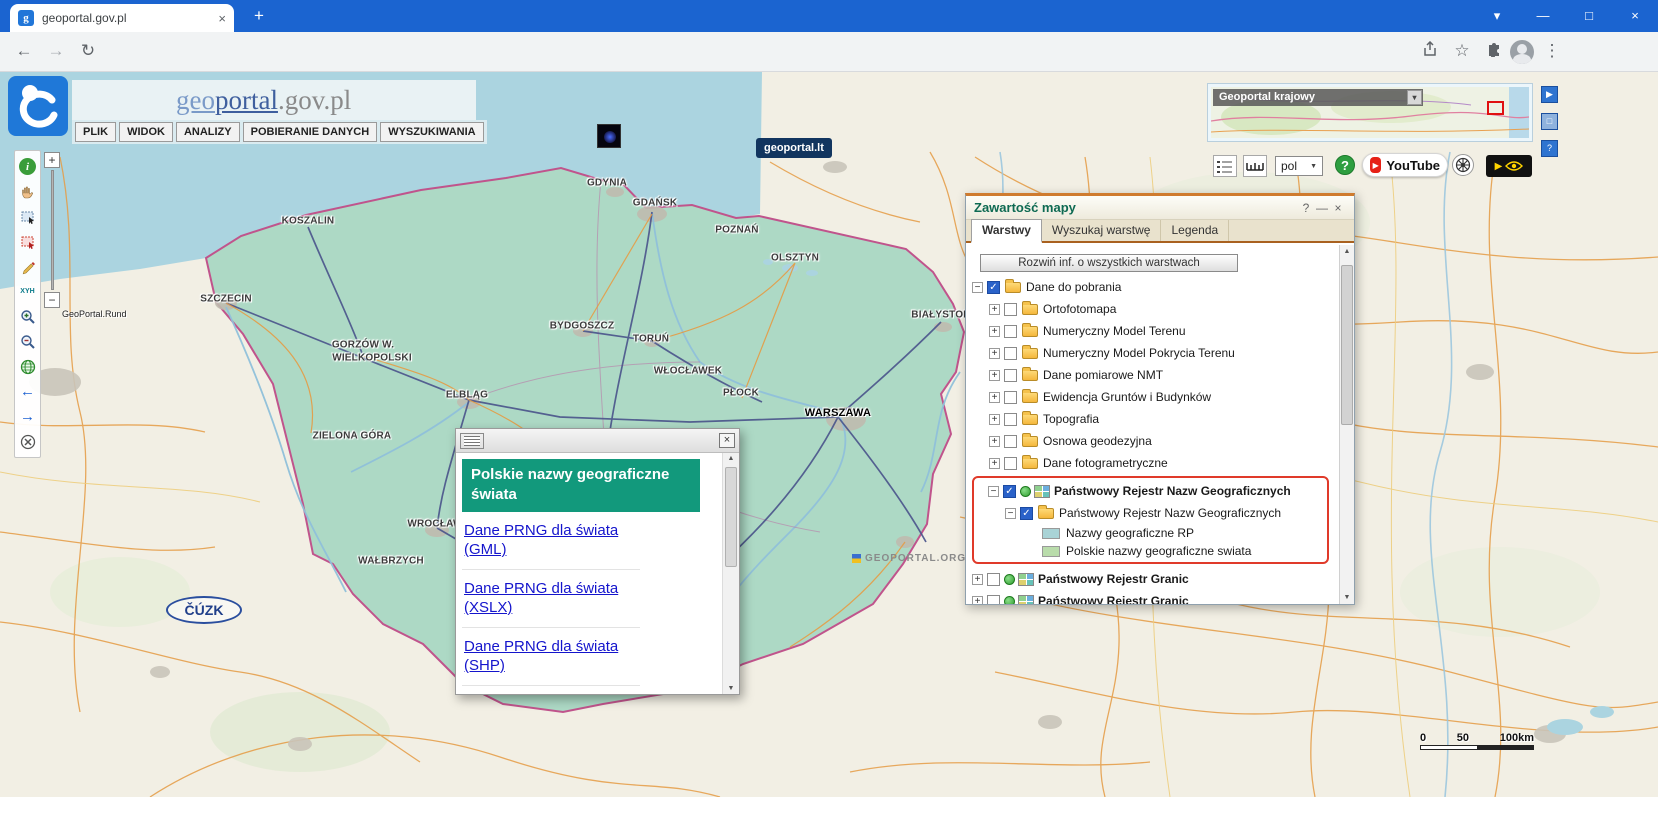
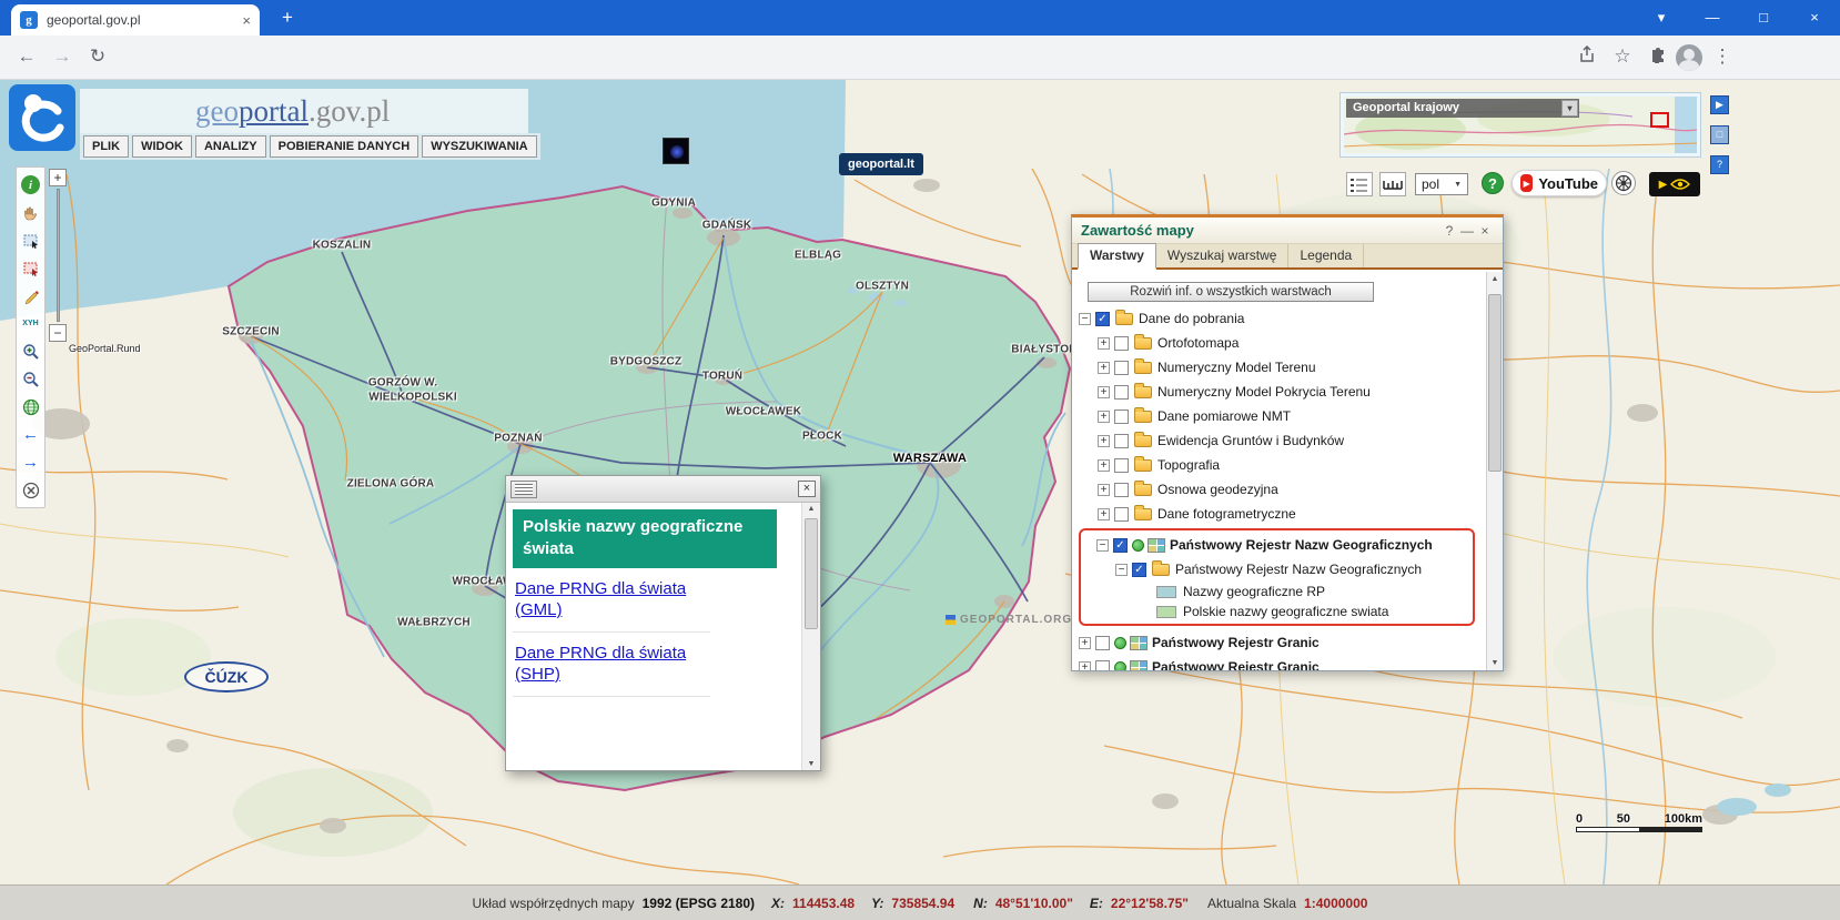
  g
  geoportal.gov.pl
  ×
  +
  ▾
  —
  □
  ×
  ←
  →
  ↻
  ☆
  ⋮
  GDYNIA
  GDAŃSK
  KOSZALIN
- POZNAŃ
+ ELBLĄG
  OLSZTYN
  SZCZECIN
  BIAŁYSTO
  BYDGOSZCZ
  TORUŃ
  GORZÓW W.
  WIELKOPOLSKI
  WŁOCŁAWEK
  PŁOCK
- ELBLĄG
+ POZNAŃ
  WARSZAWA
  ZIELONA GÓRA
  WROCŁA
  WAŁBRZYCH
  geoportal.gov.pl
  PLIK
  WIDOK
  ANALIZY
  POBIERANIE DANYCH
  WYSZUKIWANIA
  i
  ←
  →
  +
  −
  GeoPortal.Rund
  geoportal.lt
  GEOPORTAL.ORG
  ČÚZK
  Geoportal krajowy
  ▾
  pol
  ?
  ▶
  YouTube
  ▶
  ▶
  □
  ?
  0
  50
  100km
  Zawartość mapy
  ?
  —
  ×
  Warstwy
  Wyszukaj warstwę
  Legenda
  Rozwiń inf. o wszystkich warstwach
  −
  ✓
  Dane do pobrania
  +
  Ortofotomapa
  +
  Numeryczny Model Terenu
  +
  Numeryczny Model Pokrycia Terenu
  +
  Dane pomiarowe NMT
  +
  Ewidencja Gruntów i Budynków
  +
  Topografia
  +
  Osnowa geodezyjna
  +
  Dane fotogrametryczne
  −
  ✓
  Państwowy Rejestr Nazw Geograficznych
  −
  ✓
  Państwowy Rejestr Nazw Geograficznych
  Nazwy geograficzne RP
  Polskie nazwy geograficzne swiata
  +
  Państwowy Rejestr Granic
  +
  Państwowy Rejestr Granic
  ×
  Polskie nazwy geograficzne świata
  Dane PRNG dla świata (GML)
- Dane PRNG dla świata (XSLX)
  Dane PRNG dla świata (SHP)
+ Układ współrzędnych mapy
+ 1992 (EPSG 2180)
+ X:
+ 114453.48
+ Y:
+ 735854.94
+ N:
+ 48°51'10.00"
+ E:
+ 22°12'58.75"
+ Aktualna Skala
+ 1:4000000
